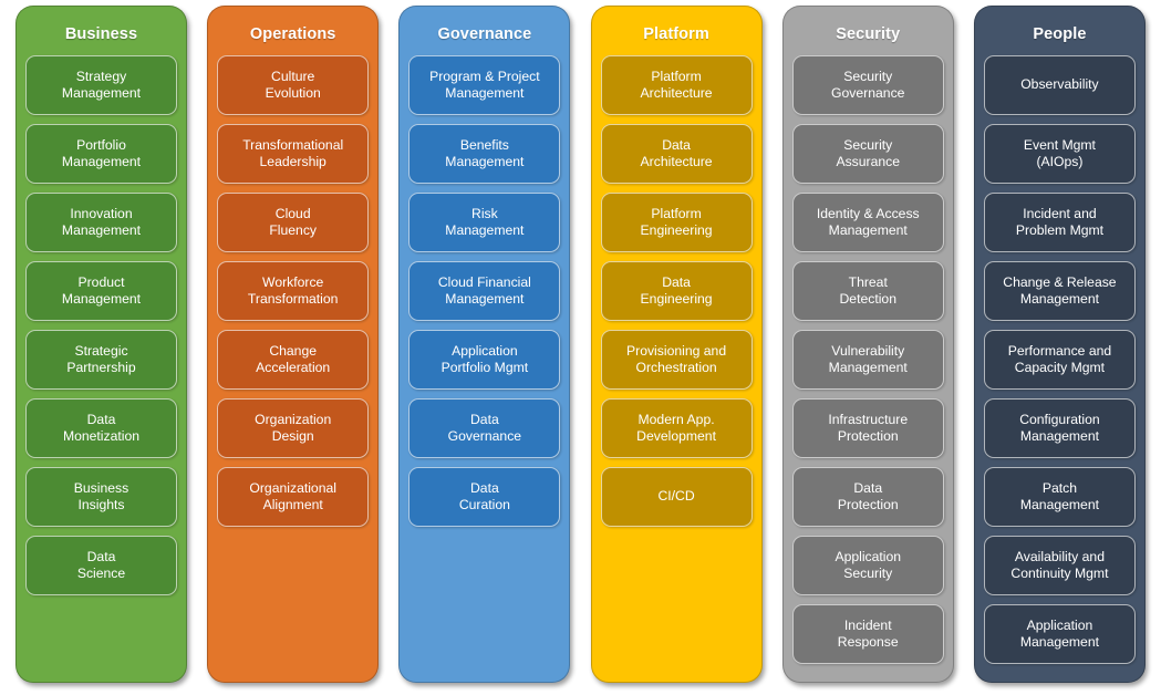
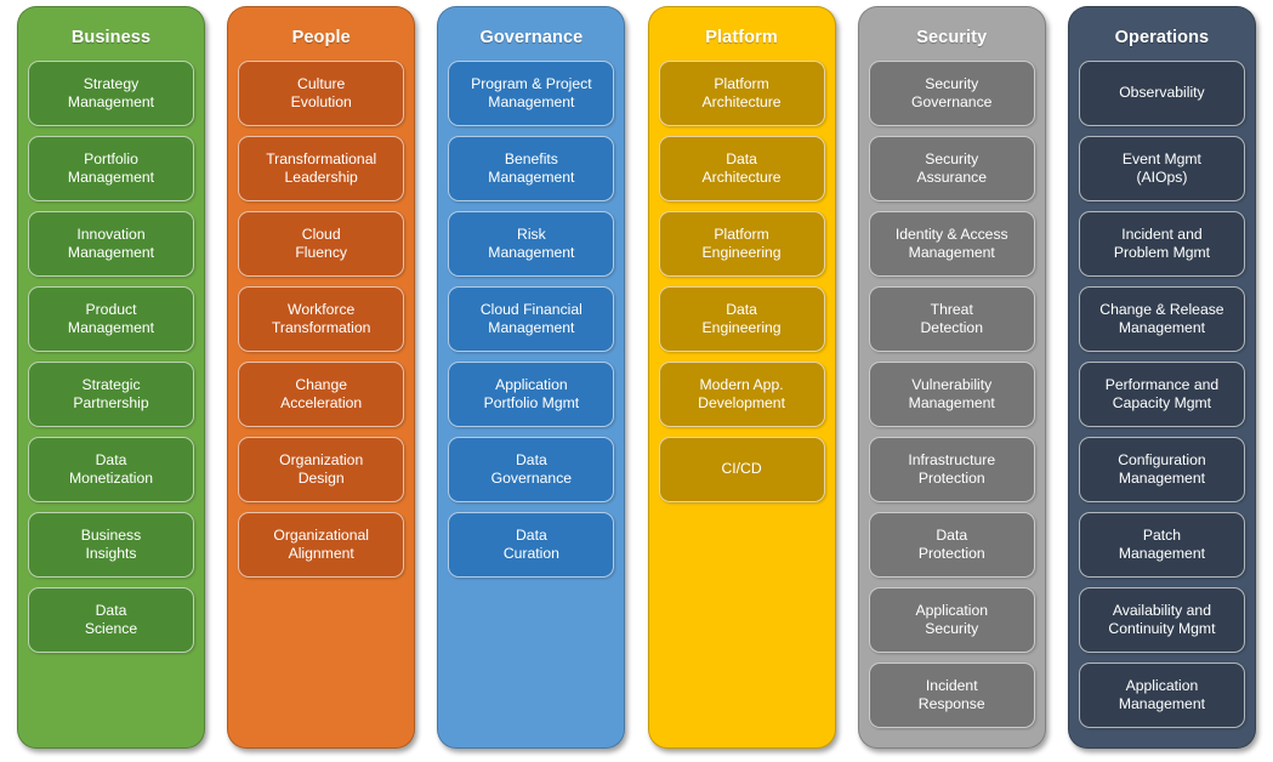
  Business
  Strategy
  Management
  Portfolio
  Management
  Innovation
  Management
  Product
  Management
  Strategic
  Partnership
  Data
  Monetization
  Business
  Insights
  Data
  Science
- Operations
+ People
  Culture
  Evolution
  Transformational
  Leadership
  Cloud
  Fluency
  Workforce
  Transformation
  Change
  Acceleration
  Organization
  Design
  Organizational
  Alignment
  Governance
  Program & Project
  Management
  Benefits
  Management
  Risk
  Management
  Cloud Financial
  Management
  Application
  Portfolio Mgmt
  Data
  Governance
  Data
  Curation
  Platform
  Platform
  Architecture
  Data
  Architecture
  Platform
  Engineering
  Data
  Engineering
- Provisioning and
- Orchestration
  Modern App.
  Development
  CI/CD
  Security
  Security
  Governance
  Security
  Assurance
  Identity & Access
  Management
  Threat
  Detection
  Vulnerability
  Management
  Infrastructure
  Protection
  Data
  Protection
  Application
  Security
  Incident
  Response
- People
+ Operations
  Observability
  Event Mgmt
  (AIOps)
  Incident and
  Problem Mgmt
  Change & Release
  Management
  Performance and
  Capacity Mgmt
  Configuration
  Management
  Patch
  Management
  Availability and
  Continuity Mgmt
  Application
  Management
